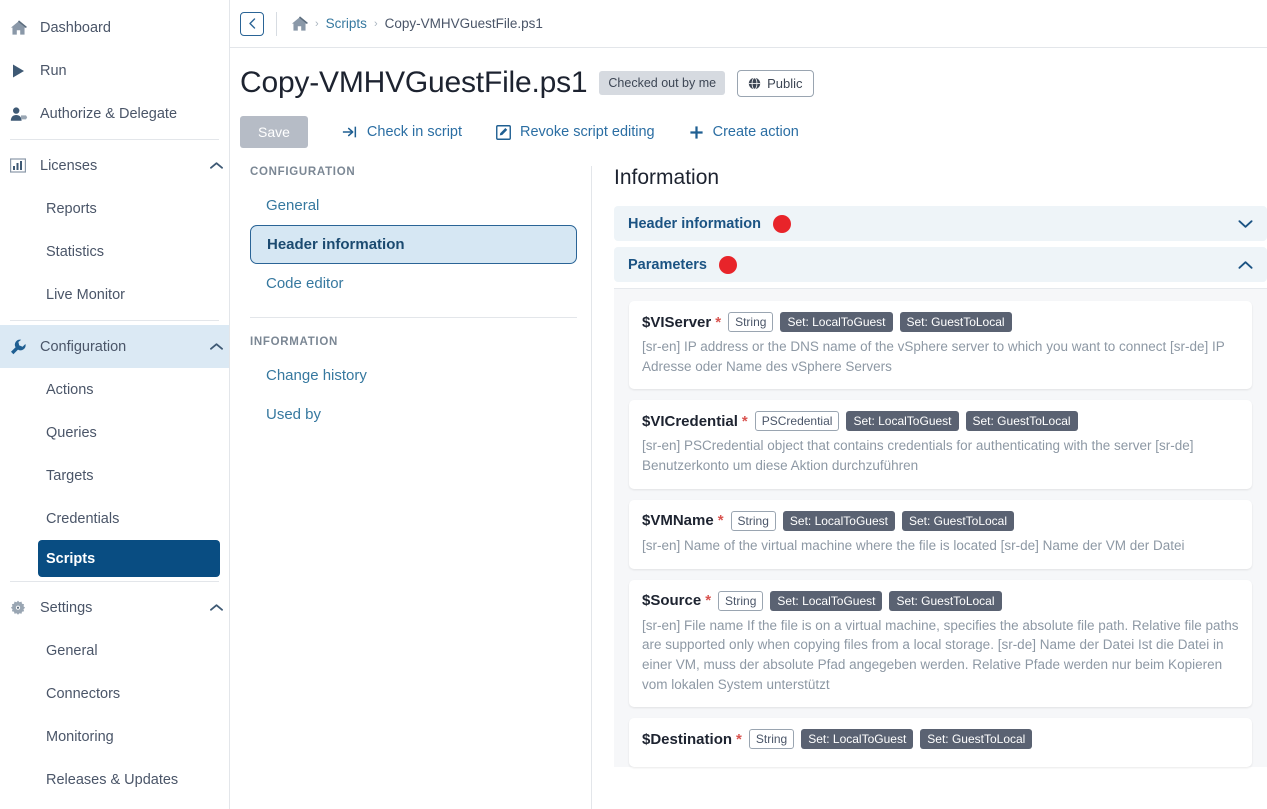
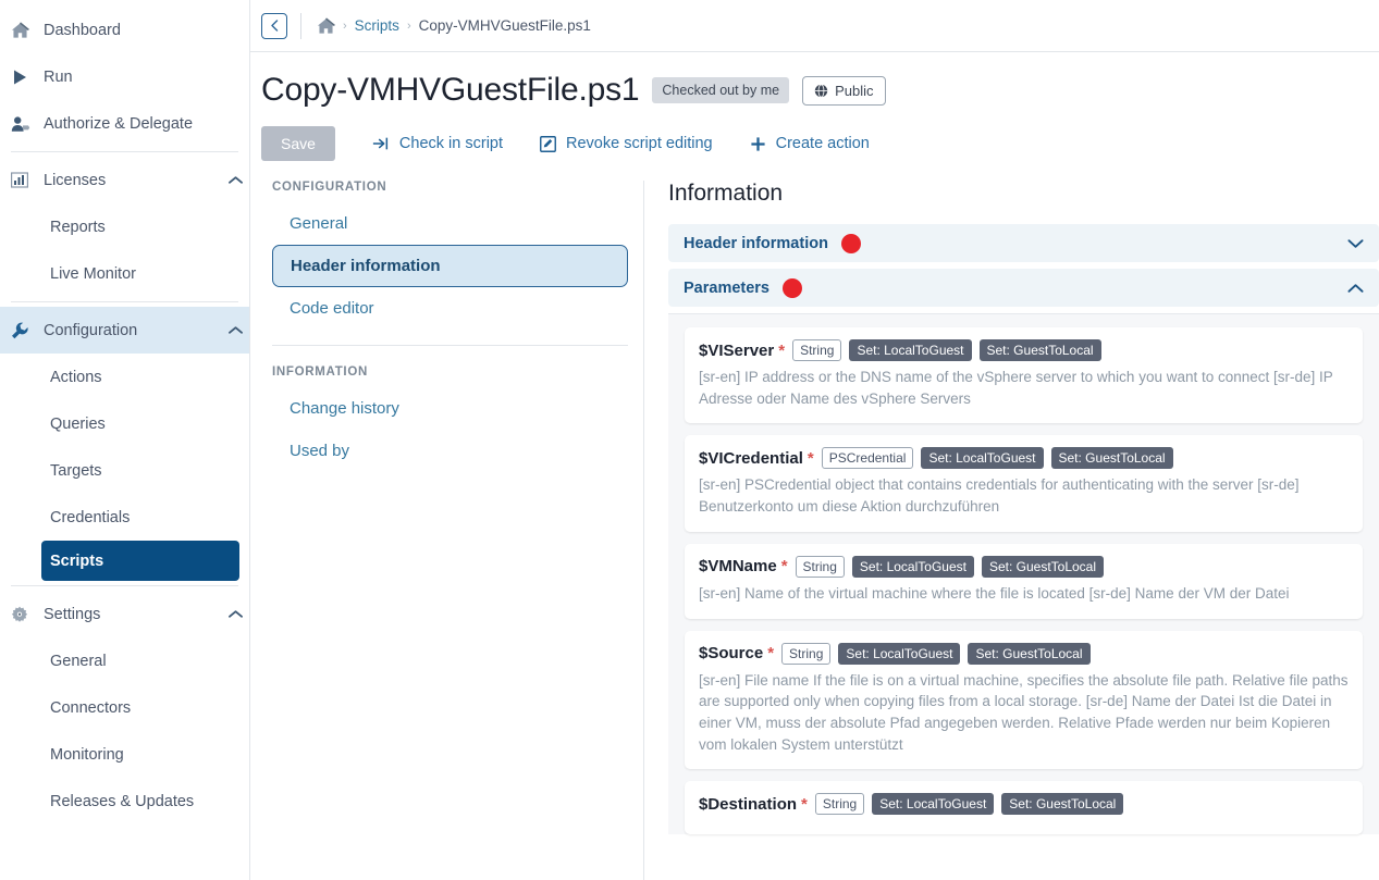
  Dashboard
  Run
  Authorize & Delegate
  Licenses
  Reports
- Statistics
  Live Monitor
  Configuration
  Actions
  Queries
  Targets
  Credentials
  Scripts
  Settings
  General
  Connectors
  Monitoring
  Releases & Updates
  ›
  Scripts
  ›
  Copy-VMHVGuestFile.ps1
  Copy-VMHVGuestFile.ps1
  Checked out by me
  Public
  Save
  Check in script
  Revoke script editing
  Create action
  CONFIGURATION
  General
  Header information
  Code editor
  INFORMATION
  Change history
  Used by
  Information
  Header information
  Parameters
  $VIServer
  *
  String
  Set: LocalToGuest
  Set: GuestToLocal
  [sr-en] IP address or the DNS name of the vSphere server to which you want to connect [sr-de] IP Adresse oder Name des vSphere Servers
  $VICredential
  *
  PSCredential
  Set: LocalToGuest
  Set: GuestToLocal
  [sr-en] PSCredential object that contains credentials for authenticating with the server [sr-de] Benutzerkonto um diese Aktion durchzuführen
  $VMName
  *
  String
  Set: LocalToGuest
  Set: GuestToLocal
  [sr-en] Name of the virtual machine where the file is located [sr-de] Name der VM der Datei
  $Source
  *
  String
  Set: LocalToGuest
  Set: GuestToLocal
  [sr-en] File name If the file is on a virtual machine, specifies the absolute file path. Relative file paths are supported only when copying files from a local storage. [sr-de] Name der Datei Ist die Datei in einer VM, muss der absolute Pfad angegeben werden. Relative Pfade werden nur beim Kopieren vom lokalen System unterstützt
  $Destination
  *
  String
  Set: LocalToGuest
  Set: GuestToLocal
